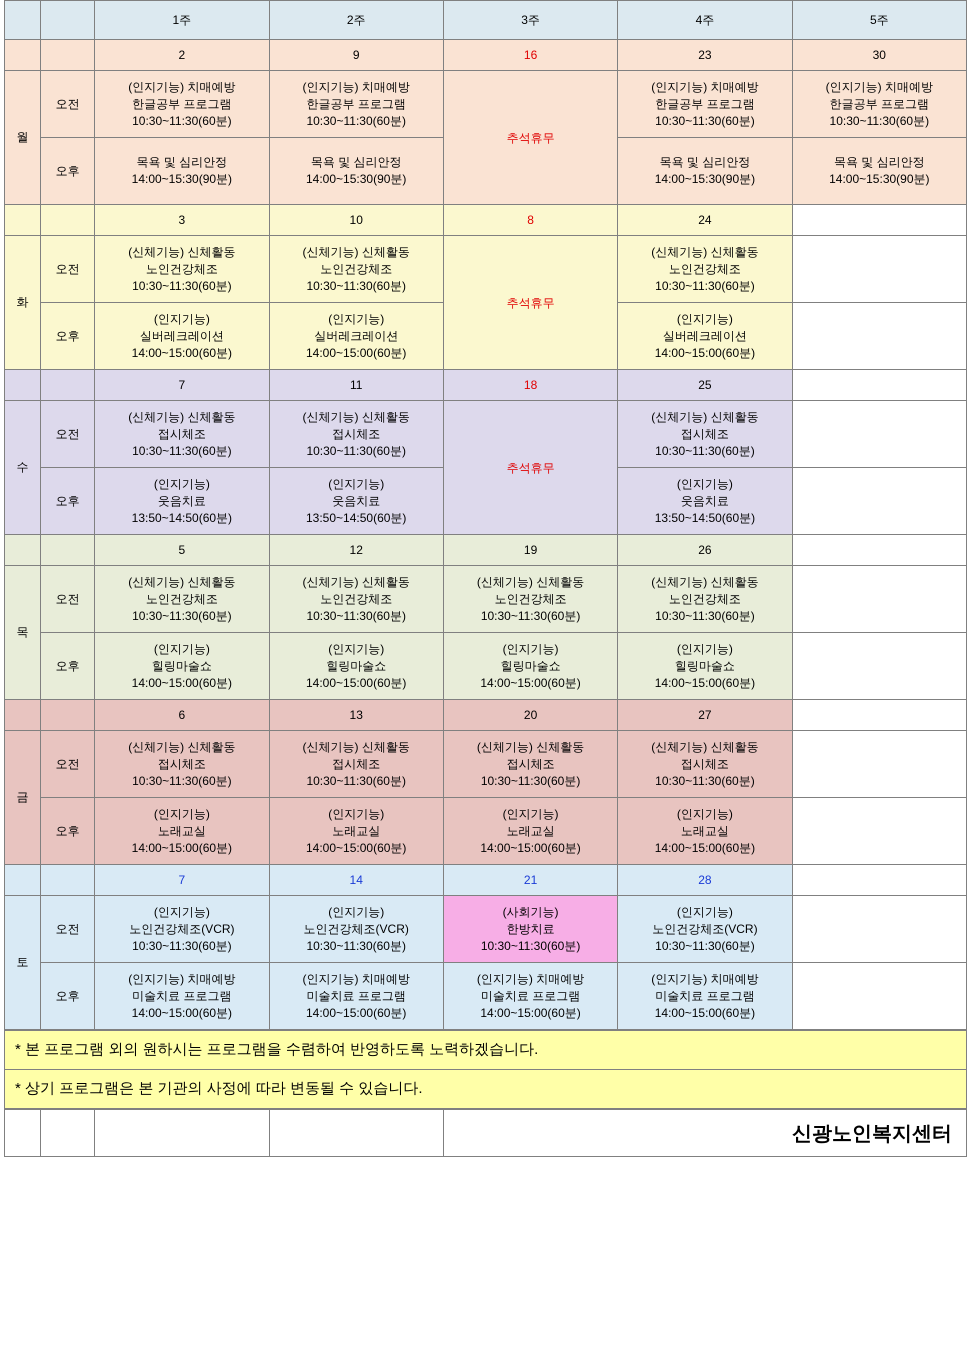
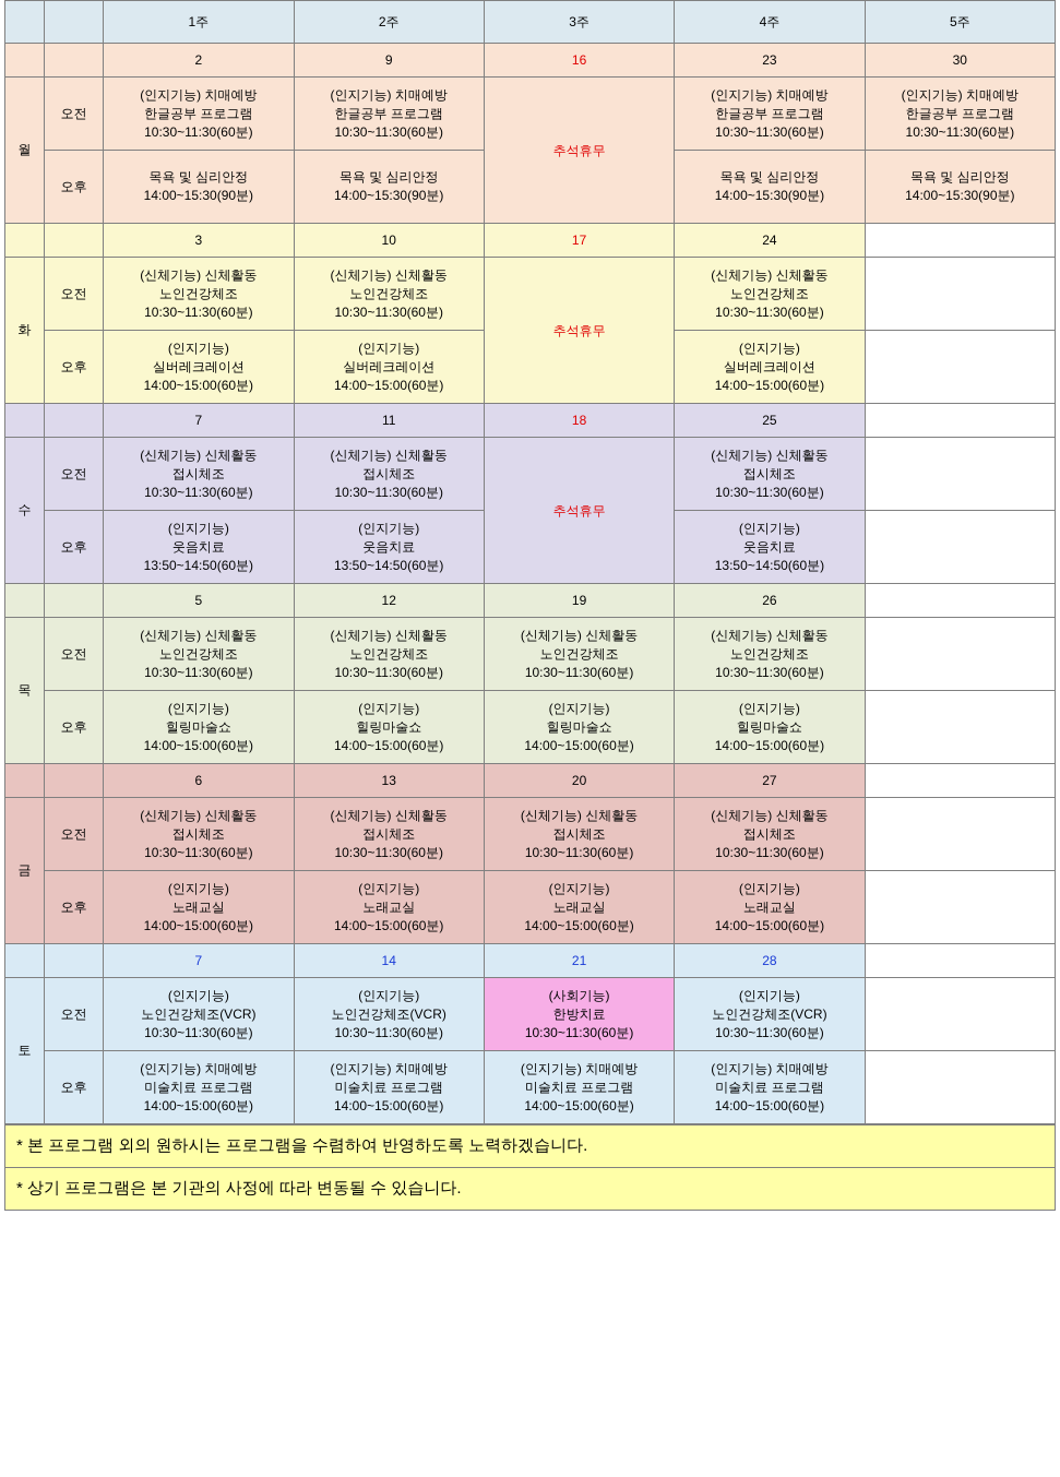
  		1주	2주	3주	4주	5주
  		2	9	16	23	30
  월	오전	(인지기능) 치매예방한글공부 프로그램10:30~11:30(60분)	(인지기능) 치매예방한글공부 프로그램10:30~11:30(60분)	추석휴무	(인지기능) 치매예방한글공부 프로그램10:30~11:30(60분)	(인지기능) 치매예방한글공부 프로그램10:30~11:30(60분)
  오후	목욕 및 심리안정14:00~15:30(90분)	목욕 및 심리안정14:00~15:30(90분)	목욕 및 심리안정14:00~15:30(90분)	목욕 및 심리안정14:00~15:30(90분)
- 		3	10	8	24
+ 		3	10	17	24
  화	오전	(신체기능) 신체활동노인건강체조10:30~11:30(60분)	(신체기능) 신체활동노인건강체조10:30~11:30(60분)	추석휴무	(신체기능) 신체활동노인건강체조10:30~11:30(60분)
  오후	(인지기능)실버레크레이션14:00~15:00(60분)	(인지기능)실버레크레이션14:00~15:00(60분)	(인지기능)실버레크레이션14:00~15:00(60분)
  		7	11	18	25
  수	오전	(신체기능) 신체활동접시체조10:30~11:30(60분)	(신체기능) 신체활동접시체조10:30~11:30(60분)	추석휴무	(신체기능) 신체활동접시체조10:30~11:30(60분)
  오후	(인지기능)웃음치료13:50~14:50(60분)	(인지기능)웃음치료13:50~14:50(60분)	(인지기능)웃음치료13:50~14:50(60분)
  		5	12	19	26
  목	오전	(신체기능) 신체활동노인건강체조10:30~11:30(60분)	(신체기능) 신체활동노인건강체조10:30~11:30(60분)	(신체기능) 신체활동노인건강체조10:30~11:30(60분)	(신체기능) 신체활동노인건강체조10:30~11:30(60분)
  오후	(인지기능)힐링마술쇼14:00~15:00(60분)	(인지기능)힐링마술쇼14:00~15:00(60분)	(인지기능)힐링마술쇼14:00~15:00(60분)	(인지기능)힐링마술쇼14:00~15:00(60분)
  		6	13	20	27
  금	오전	(신체기능) 신체활동접시체조10:30~11:30(60분)	(신체기능) 신체활동접시체조10:30~11:30(60분)	(신체기능) 신체활동접시체조10:30~11:30(60분)	(신체기능) 신체활동접시체조10:30~11:30(60분)
  오후	(인지기능)노래교실14:00~15:00(60분)	(인지기능)노래교실14:00~15:00(60분)	(인지기능)노래교실14:00~15:00(60분)	(인지기능)노래교실14:00~15:00(60분)
  		7	14	21	28
  토	오전	(인지기능)노인건강체조(VCR)10:30~11:30(60분)	(인지기능)노인건강체조(VCR)10:30~11:30(60분)	(사회기능)한방치료10:30~11:30(60분)	(인지기능)노인건강체조(VCR)10:30~11:30(60분)
  오후	(인지기능) 치매예방미술치료 프로그램14:00~15:00(60분)	(인지기능) 치매예방미술치료 프로그램14:00~15:00(60분)	(인지기능) 치매예방미술치료 프로그램14:00~15:00(60분)	(인지기능) 치매예방미술치료 프로그램14:00~15:00(60분)
  * 본 프로그램 외의 원하시는 프로그램을 수렴하여 반영하도록 노력하겠습니다.
  * 상기 프로그램은 본 기관의 사정에 따라 변동될 수 있습니다.
- 				신광노인복지센터
